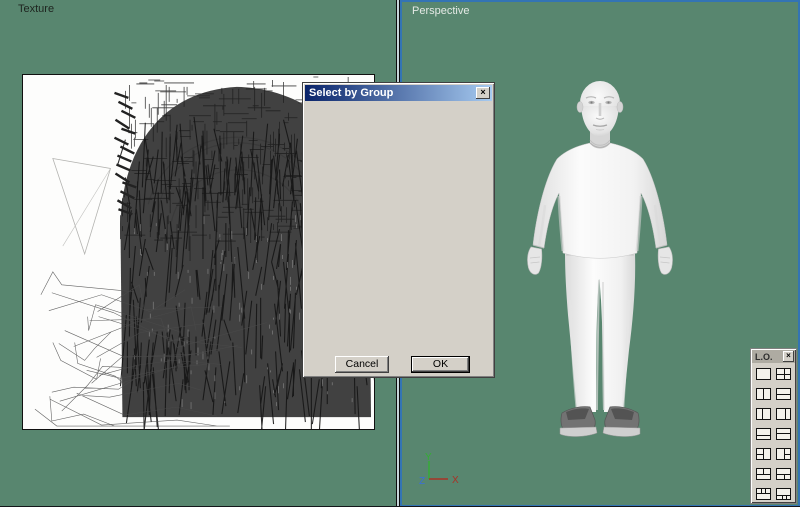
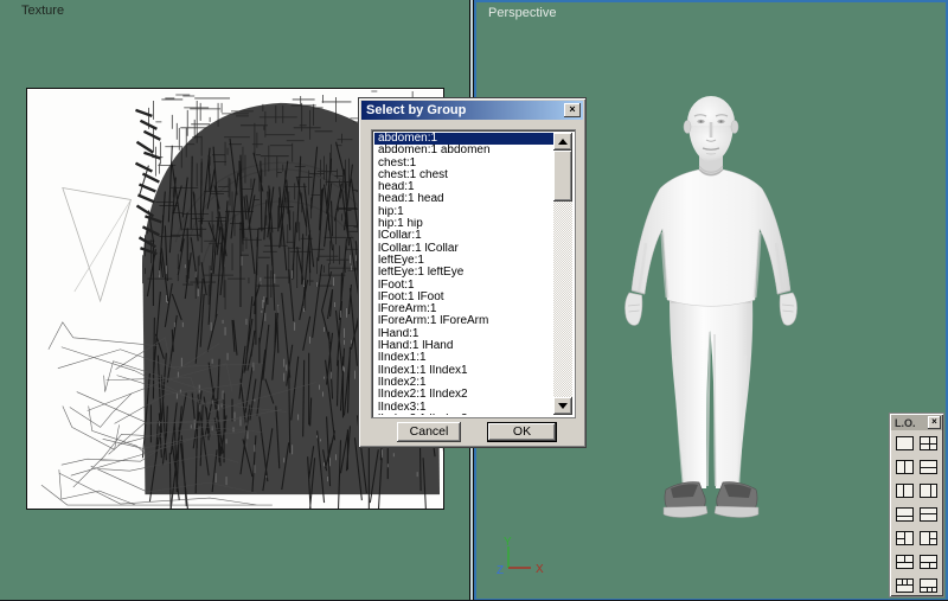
  Texture
  Perspective
  Y
  X
  Z
  Select by Group
  ×
+ abdomen:1
+ abdomen:1 abdomen
+ chest:1
+ chest:1 chest
+ head:1
+ head:1 head
+ hip:1
+ hip:1 hip
+ lCollar:1
+ lCollar:1 lCollar
+ leftEye:1
+ leftEye:1 leftEye
+ lFoot:1
+ lFoot:1 lFoot
+ lForeArm:1
+ lForeArm:1 lForeArm
+ lHand:1
+ lHand:1 lHand
+ lIndex1:1
+ lIndex1:1 lIndex1
+ lIndex2:1
+ lIndex2:1 lIndex2
+ lIndex3:1
  Cancel
  OK
  L.O.
  ×
